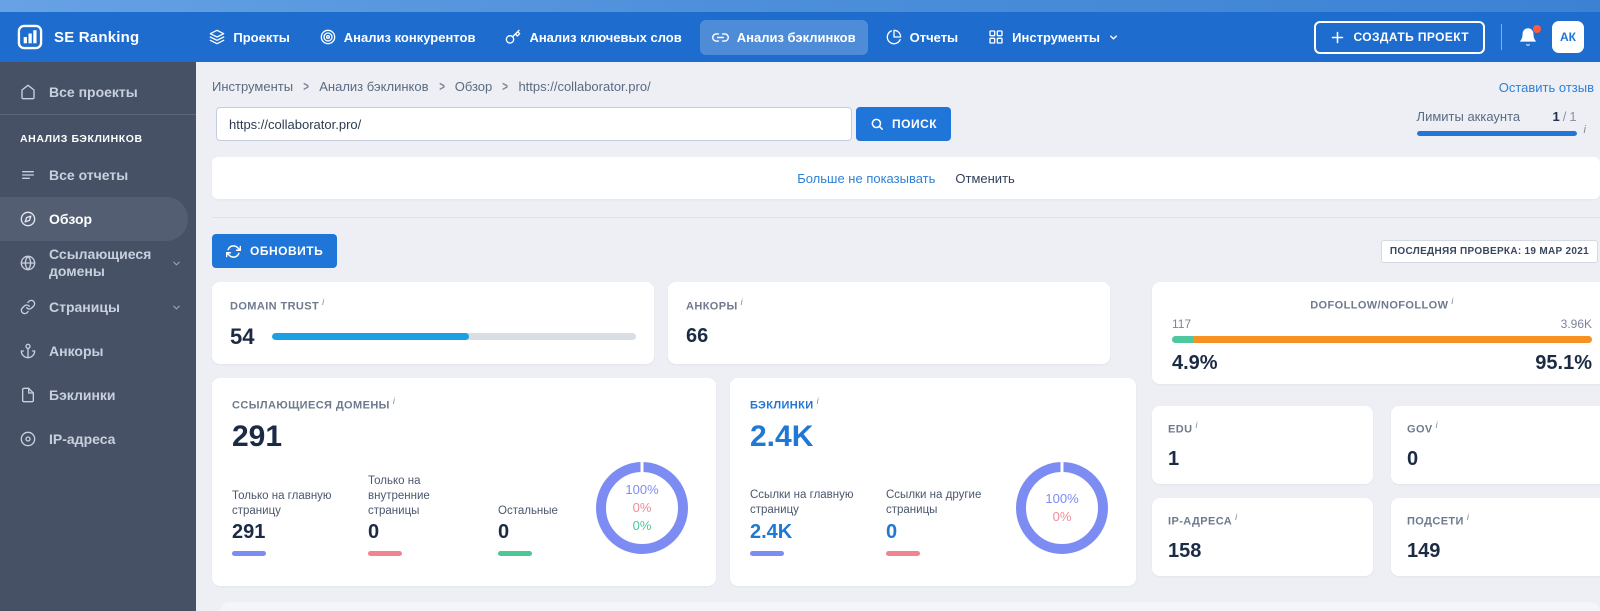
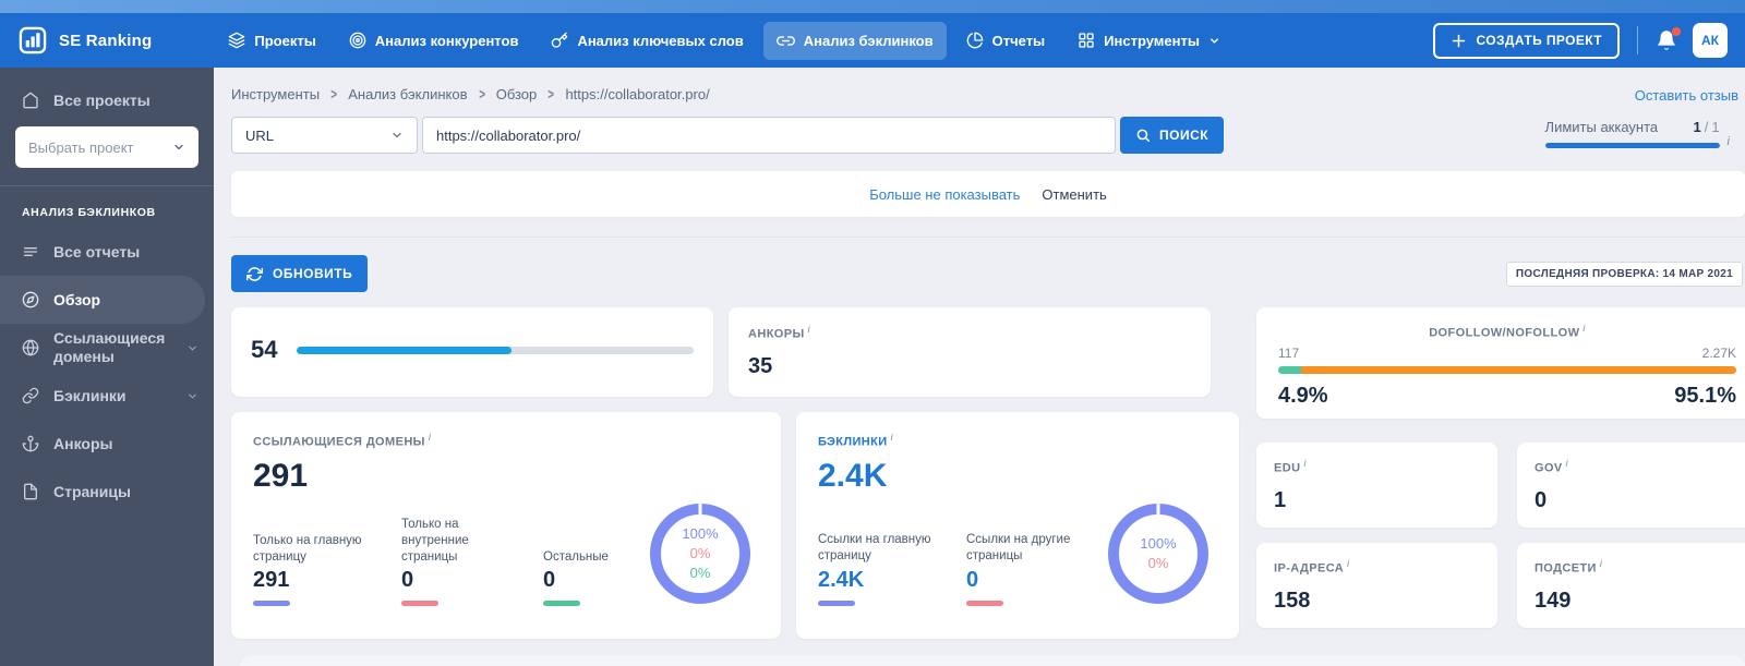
  SE Ranking
  Проекты
  Анализ конкурентов
  Анализ ключевых слов
  Анализ бэклинков
  Отчеты
  Инструменты
  СОЗДАТЬ ПРОЕКТ
  АК
  Все проекты
+ Выбрать проект
  АНАЛИЗ БЭКЛИНКОВ
  Все отчеты
  Обзор
  Ссылающиеся домены
- Страницы
+ Бэклинки
  Анкоры
- Бэклинки
+ Страницы
- IP-адреса
  Оставить отзыв
  Инструменты
  >
  Анализ бэклинков
  >
  Обзор
  >
  https://collaborator.pro/
+ URL
  https://collaborator.pro/
  ПОИСК
  Лимиты аккаунта
  1
  /
  1
  i
  Больше не показывать
  Отменить
  ОБНОВИТЬ
- ПОСЛЕДНЯЯ ПРОВЕРКА: 19 МАР 2021
+ ПОСЛЕДНЯЯ ПРОВЕРКА: 14 МАР 2021
- DOMAIN TRUST i
  54
  АНКОРЫ i
- 66
+ 35
  ССЫЛАЮЩИЕСЯ ДОМЕНЫ i
  291
  Только на главную страницу
  291
  Только на внутренние страницы
  0
  Остальные
  0
  100%
  0%
  0%
  БЭКЛИНКИ i
  2.4K
  Ссылки на главную страницу
  2.4K
  Ссылки на другие страницы
  0
  100%
  0%
  DOFOLLOW/NOFOLLOW i
  117
- 3.96K
+ 2.27K
  4.9%
  95.1%
  EDU i
  1
  GOV i
  0
  IP-АДРЕСА i
  158
  ПОДСЕТИ i
  149
